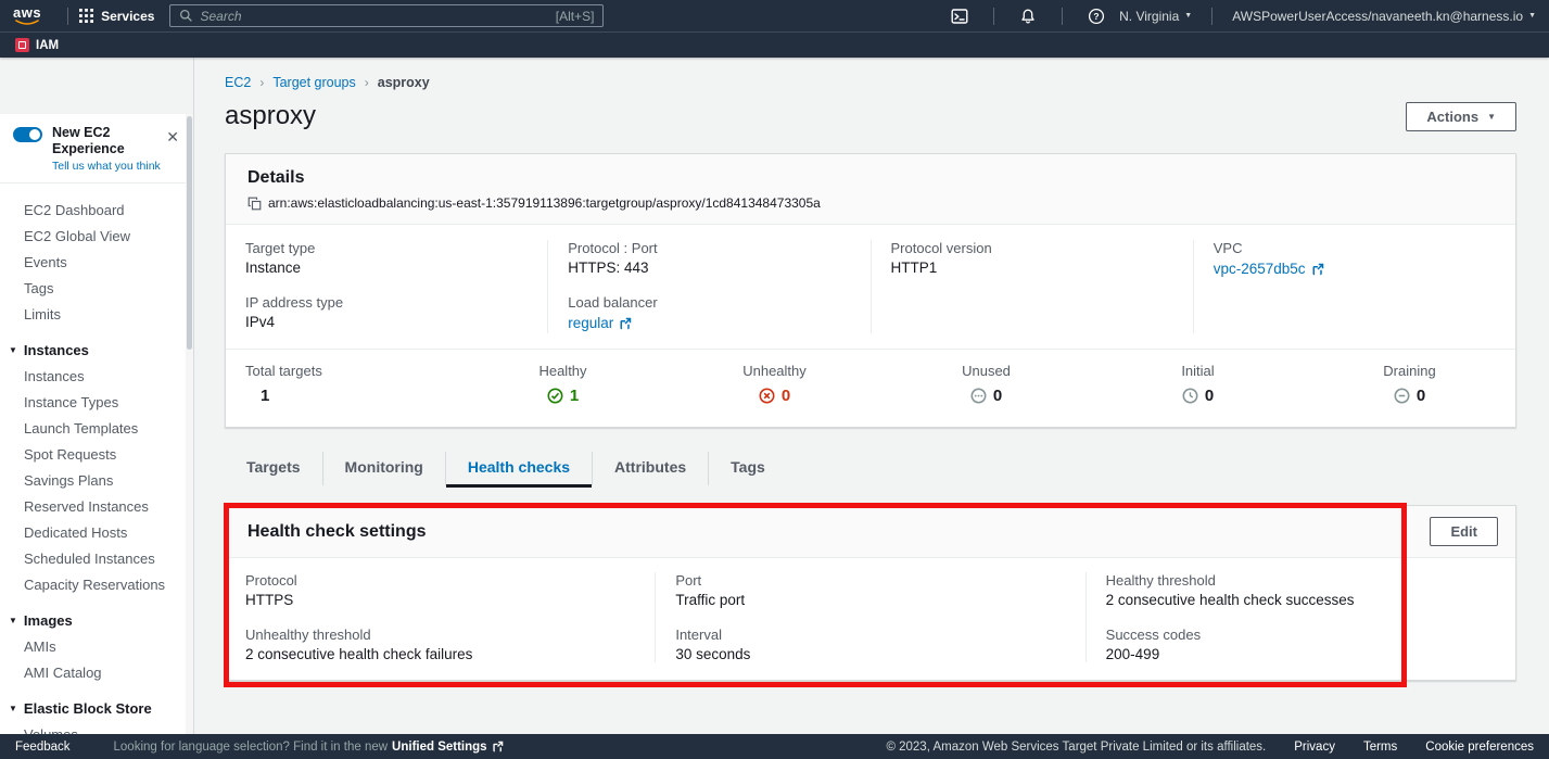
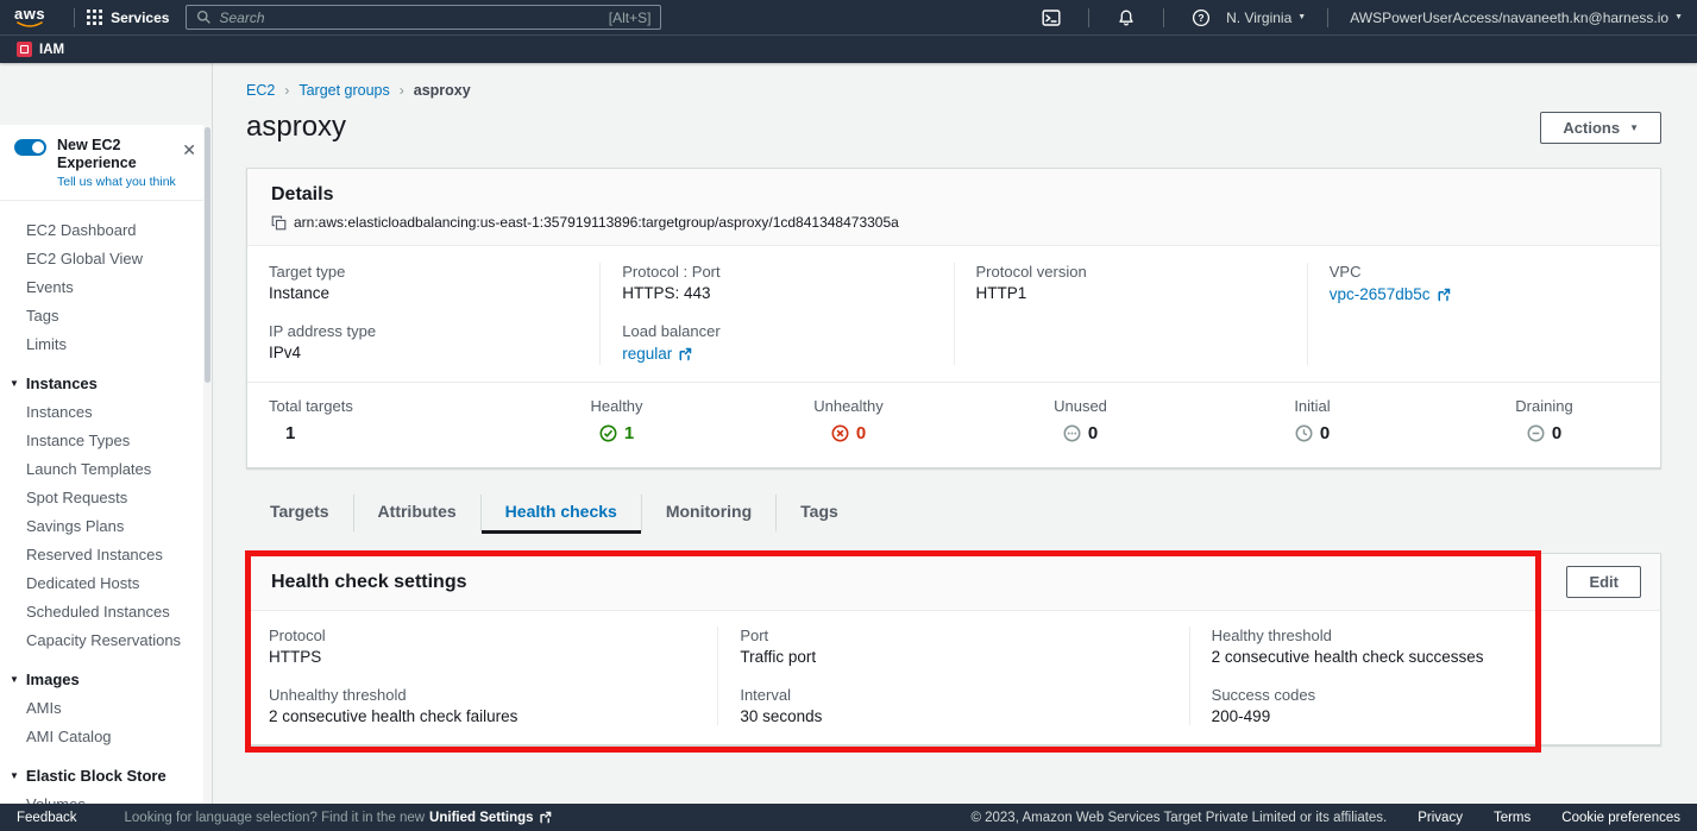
  aws
  Services
  Search
  [Alt+S]
  ?
  N. Virginia
  AWSPowerUserAccess/navaneeth.kn@harness.io
  IAM
  New EC2 Experience
  Tell us what you think
  ✕
  EC2 Dashboard
  EC2 Global View
  Events
  Tags
  Limits
  ▼
  Instances
  Instances
  Instance Types
  Launch Templates
  Spot Requests
  Savings Plans
  Reserved Instances
  Dedicated Hosts
  Scheduled Instances
  Capacity Reservations
  ▼
  Images
  AMIs
  AMI Catalog
  ▼
  Elastic Block Store
  EC2
  ›
  Target groups
  ›
  asproxy
  asproxy
  Actions
  ▼
  Details
  arn:aws:elasticloadbalancing:us-east-1:357919113896:targetgroup/asproxy/1cd841348473305a
  Target type
  Instance
  IP address type
  IPv4
  Protocol : Port
  HTTPS: 443
  Load balancer
  regular
  Protocol version
  HTTP1
  VPC
  vpc-2657db5c
  Total targets
  1
  Healthy
  1
  Unhealthy
  0
  Unused
  0
  Initial
  0
  Draining
  0
  Targets
- Monitoring
+ Attributes
  Health checks
- Attributes
+ Monitoring
  Tags
  Health check settings
  Edit
  Protocol
  HTTPS
  Unhealthy threshold
  2 consecutive health check failures
  Port
  Traffic port
  Interval
  30 seconds
  Healthy threshold
  2 consecutive health check successes
  Success codes
  200-499
  Feedback
  Looking for language selection? Find it in the new
  Unified Settings
  © 2023, Amazon Web Services Target Private Limited or its affiliates.
  Privacy
  Terms
  Cookie preferences
